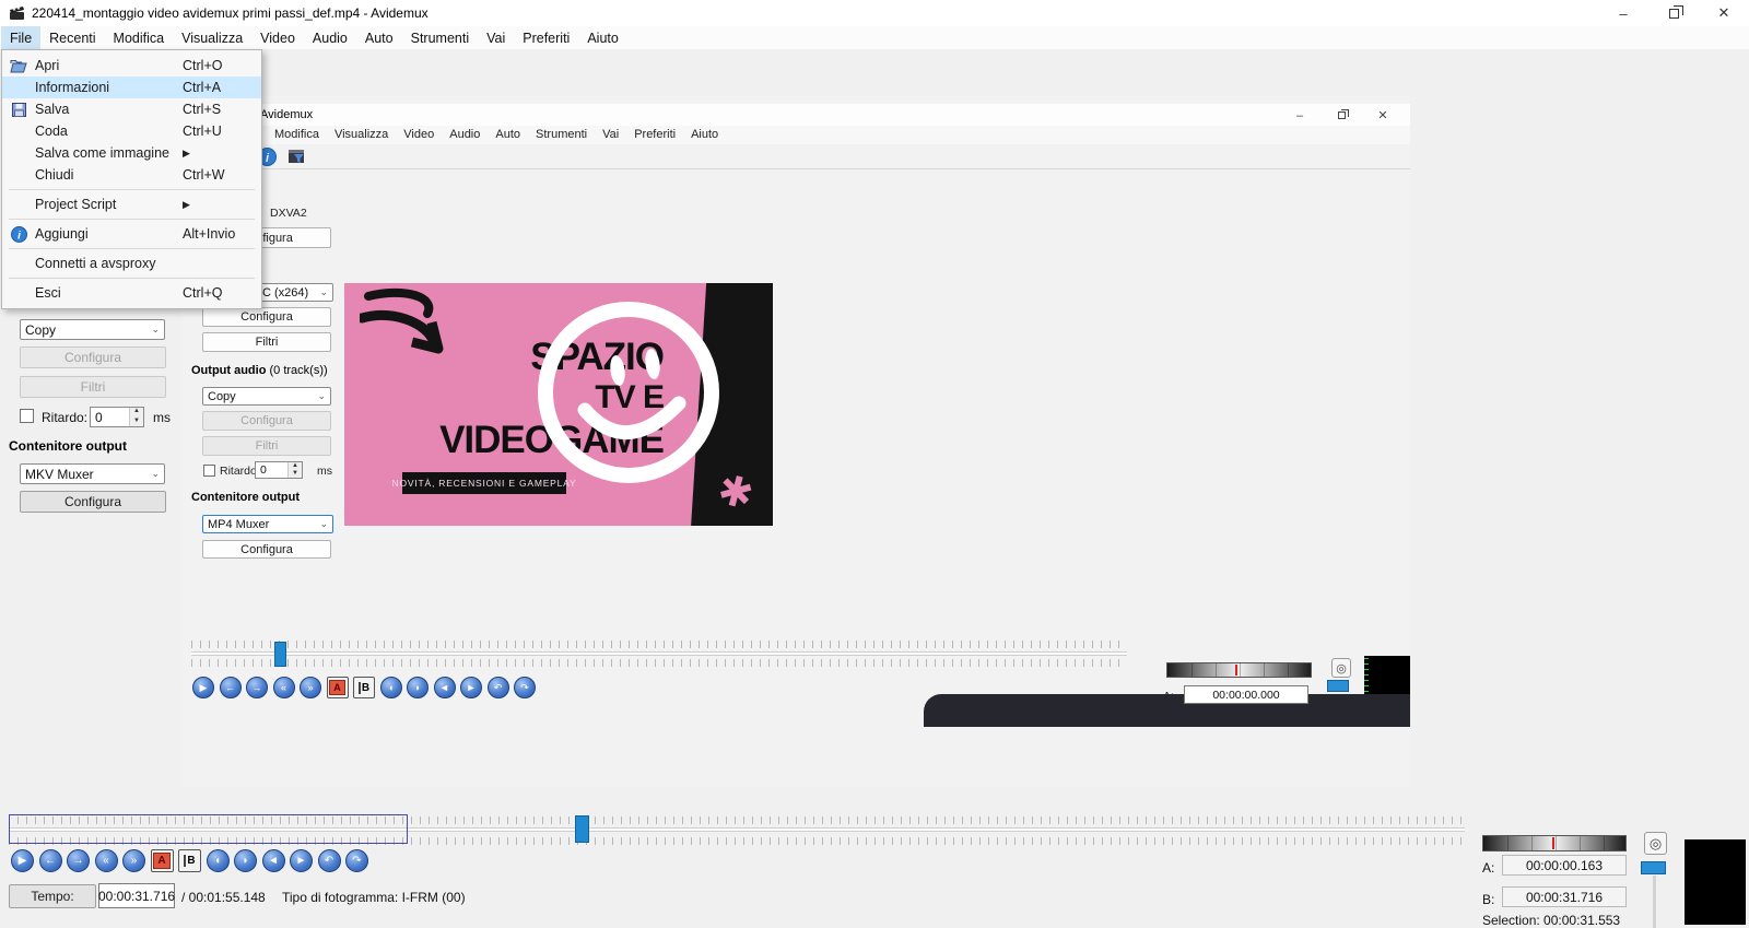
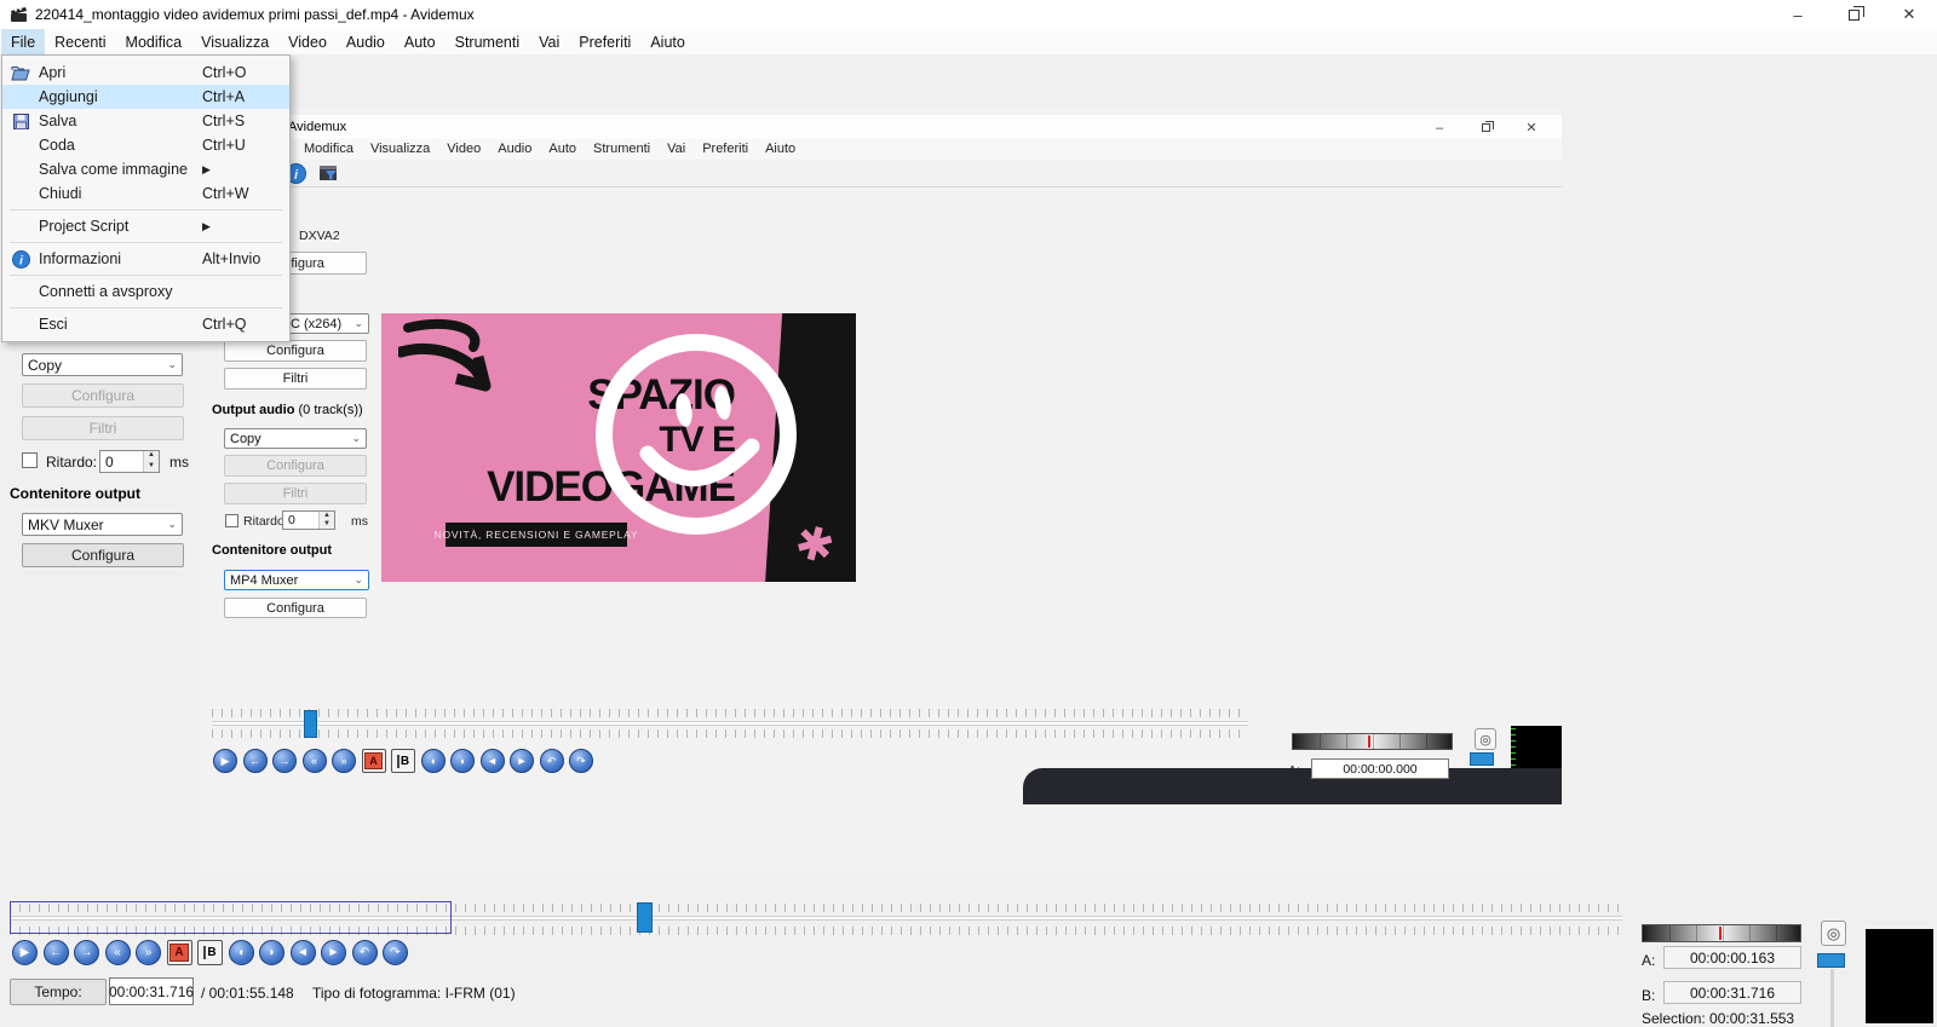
  220414_montaggio video avidemux primi passi_def.mp4 - Avidemux
  –
  ✕
  File
  Recenti
  Modifica
  Visualizza
  Video
  Audio
  Auto
  Strumenti
  Vai
  Preferiti
  Aiuto
  Copy
  ⌄
  Configura
  Filtri
  Ritardo:
  0
  ms
  Contenitore output
  MKV Muxer
  ⌄
  Configura
  Avidemux
  –
  ✕
  Modifica
  Visualizza
  Video
  Audio
  Auto
  Strumenti
  Vai
  Preferiti
  Aiuto
  i
  DXVA2
  ⌄
  Configura
  Filtri
  Output audio (0 track(s))
  Copy
  ⌄
  Configura
  Filtri
  Ritardo
  0
  ms
  Contenitore output
  MP4 Muxer
  ⌄
  Configura
  TV E
  VIDEOAME
  NOVITÀ, RECENSIONI E GAMEPLAY
  ▶
  ←
  →
  «
  »
  A
  B
  ◖
  ◗
  ◄
  ►
  ↶
  ↷
  ◎
  00:00:00.000
  ▶
  ←
  →
  «
  »
  A
  B
  ◖
  ◗
  ◄
  ►
  ↶
  ↷
  Tempo:
  00:00:31.716
  / 00:01:55.148
- Tipo di fotogramma: I-FRM (00)
+ Tipo di fotogramma: I-FRM (01)
  A:
  00:00:00.163
  B:
  00:00:31.716
  Selection: 00:00:31.553
  ◎
  Apri
  Ctrl+O
- Informazioni
+ Aggiungi
  Ctrl+A
  Salva
  Ctrl+S
  Coda
  Ctrl+U
  Salva come immagine
  ▶
  Chiudi
  Ctrl+W
  Project Script
  ▶
  i
- Aggiungi
+ Informazioni
  Alt+Invio
  Connetti a avsproxy
  Esci
  Ctrl+Q
